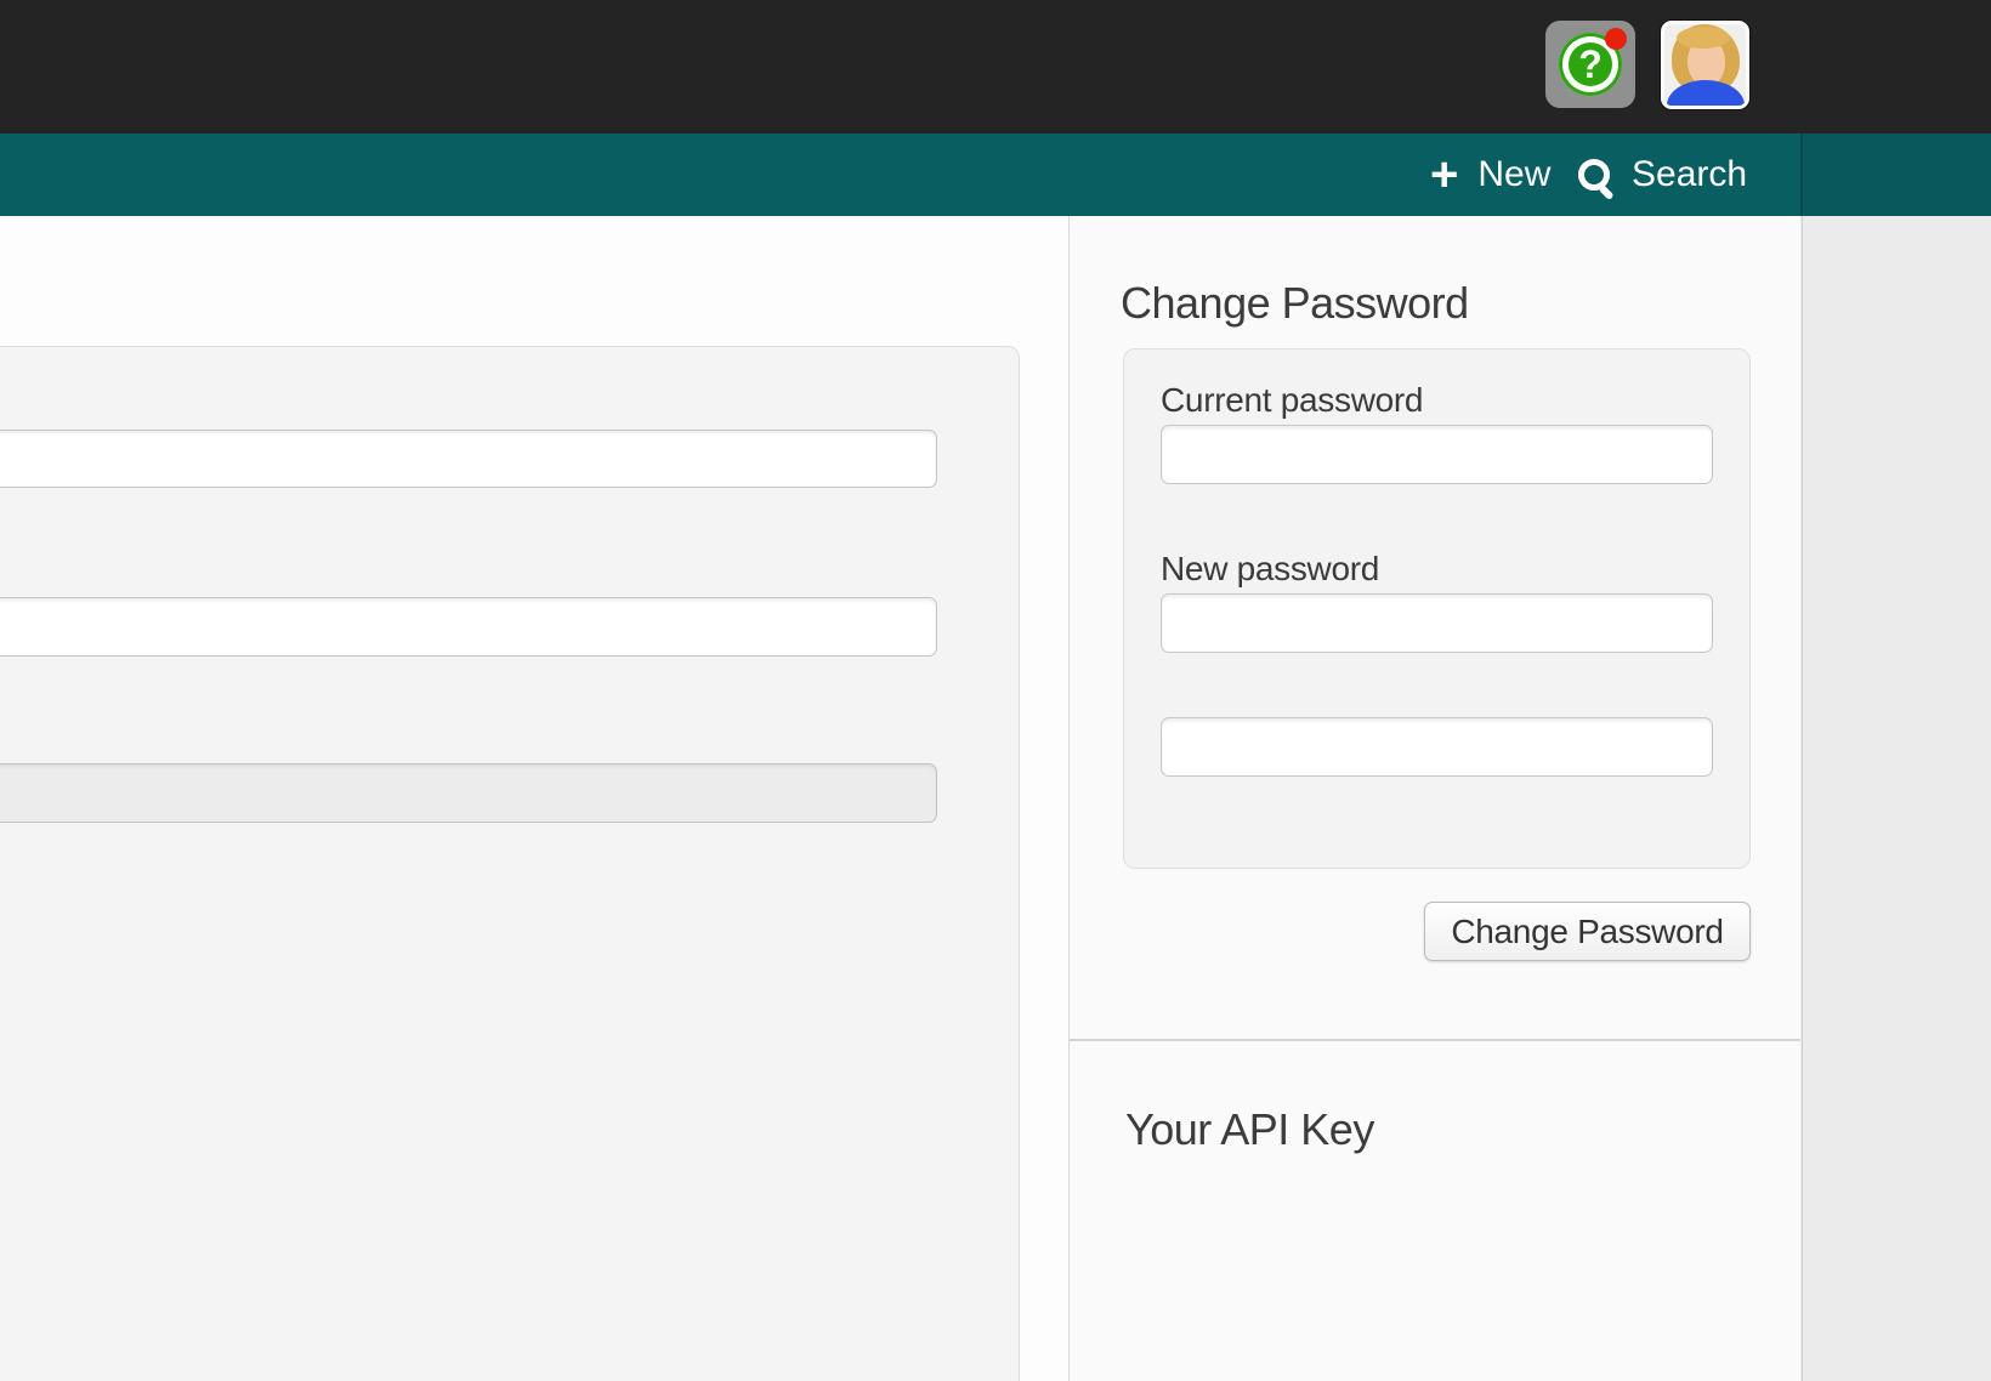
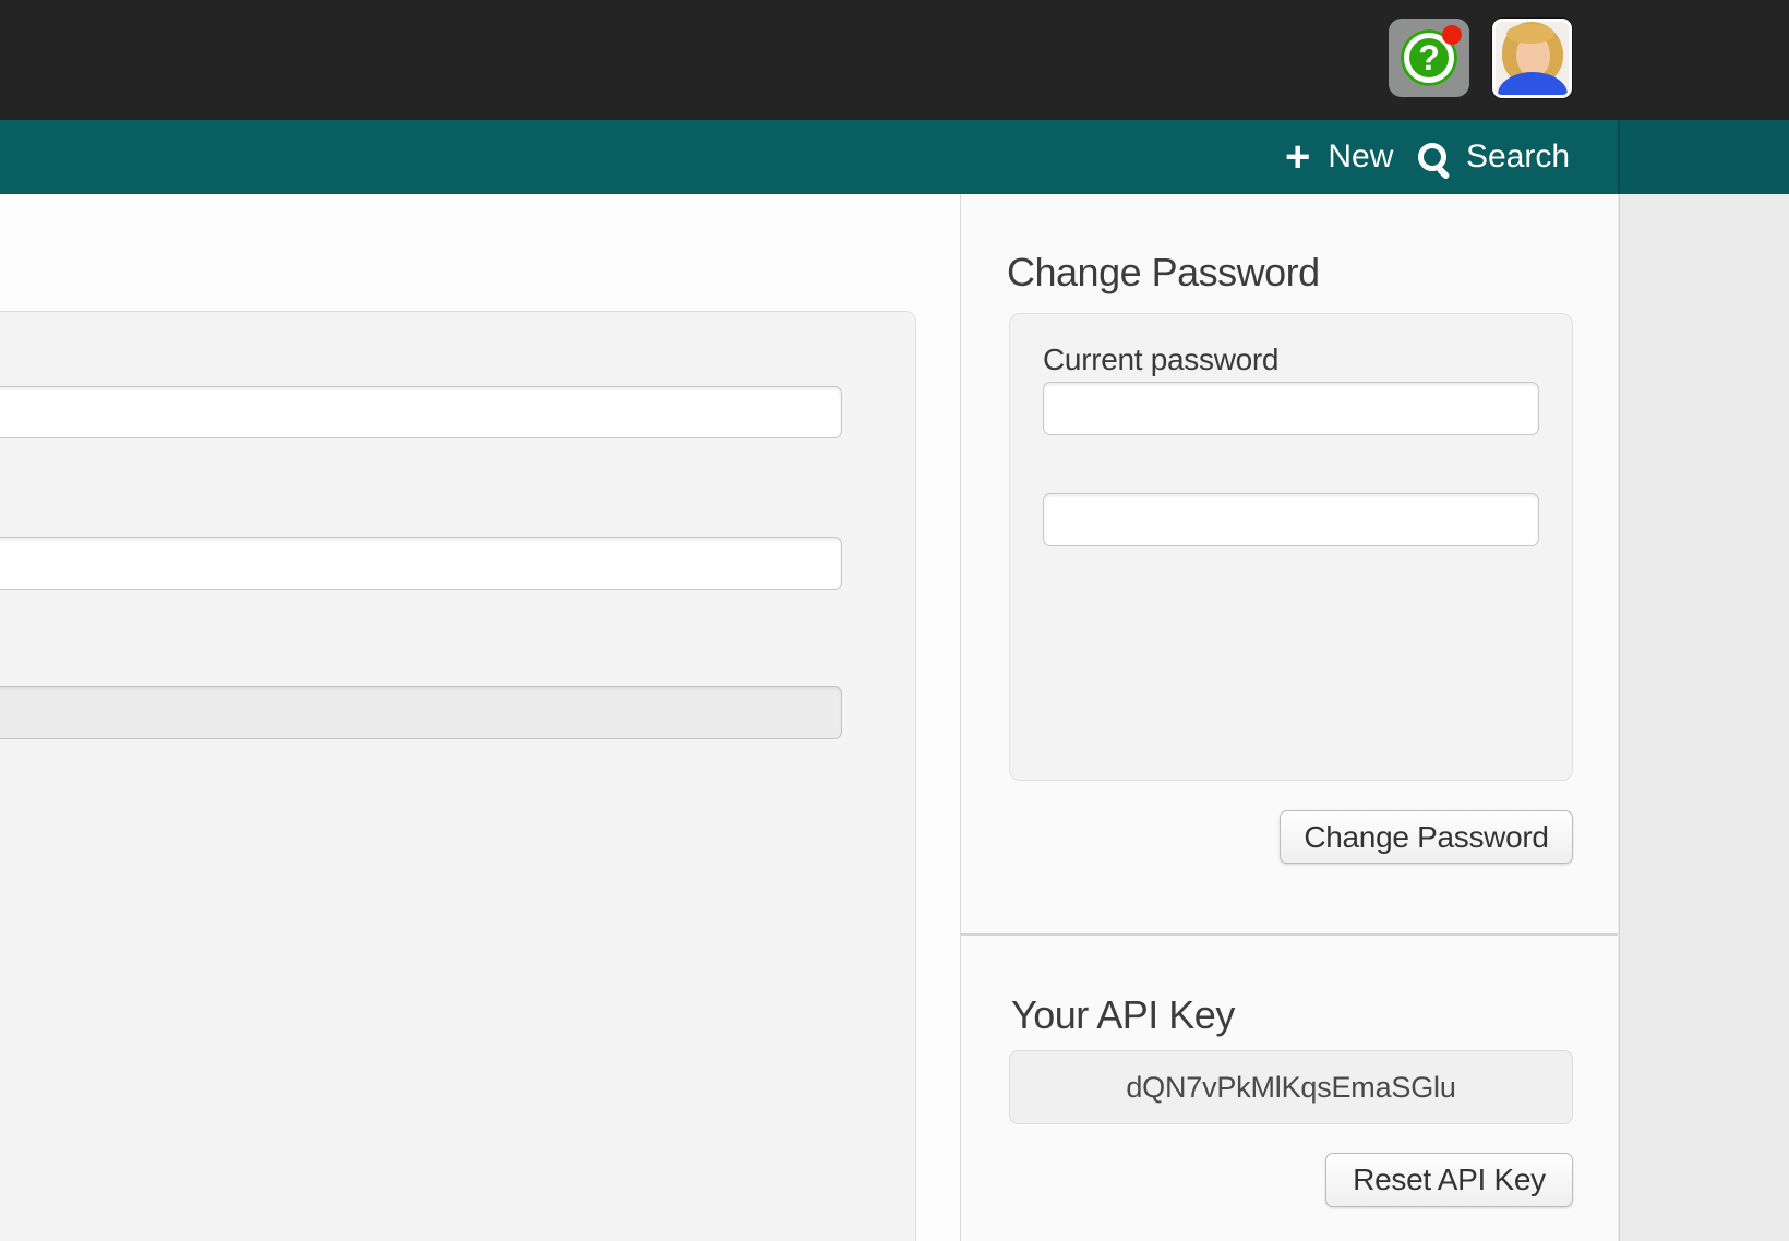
  ?
  +
  New
  Search
  Change Password
  Current password
- New password
  Change Password
  Your API Key
+ dQN7vPkMlKqsEmaSGlu
+ Reset API Key
